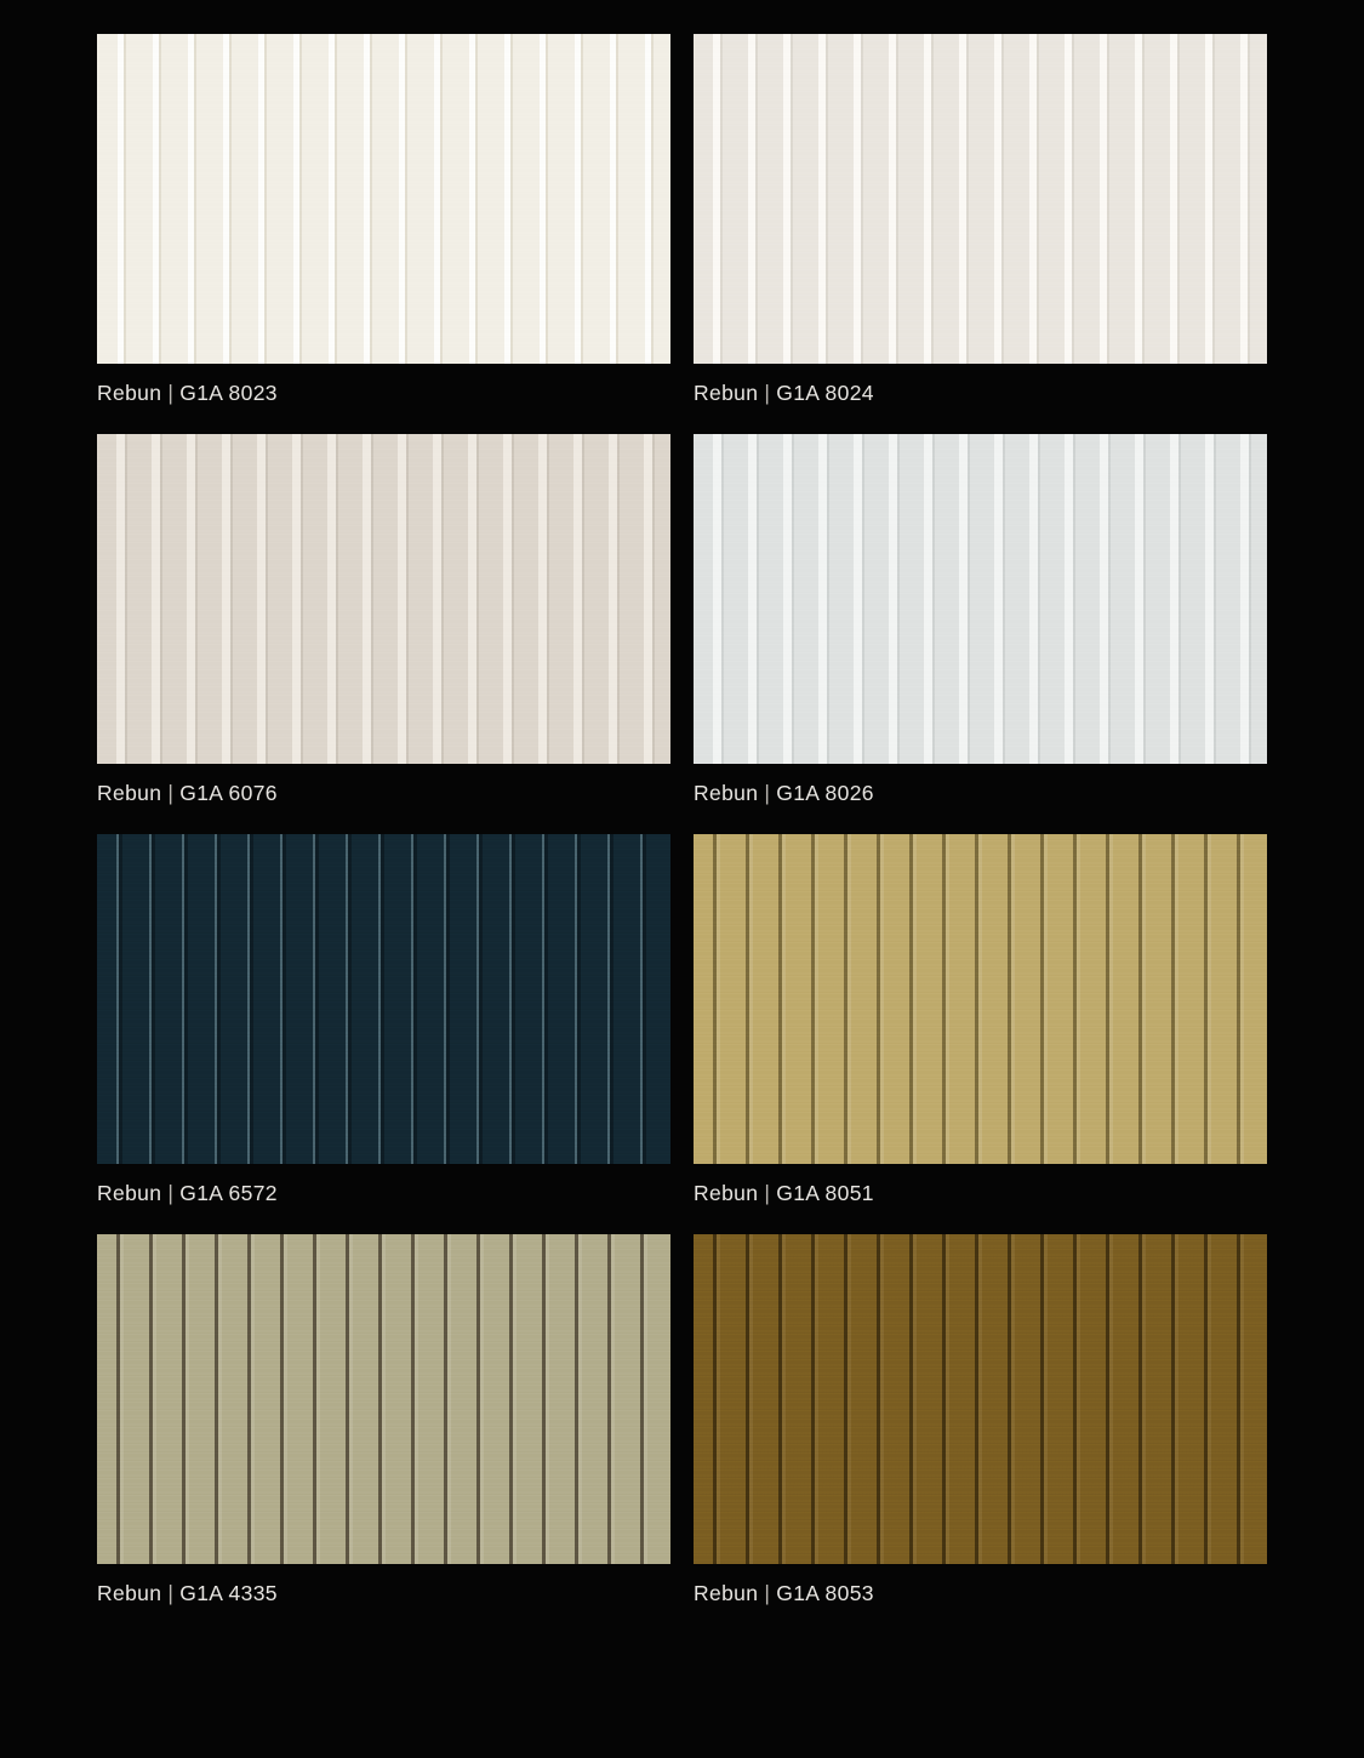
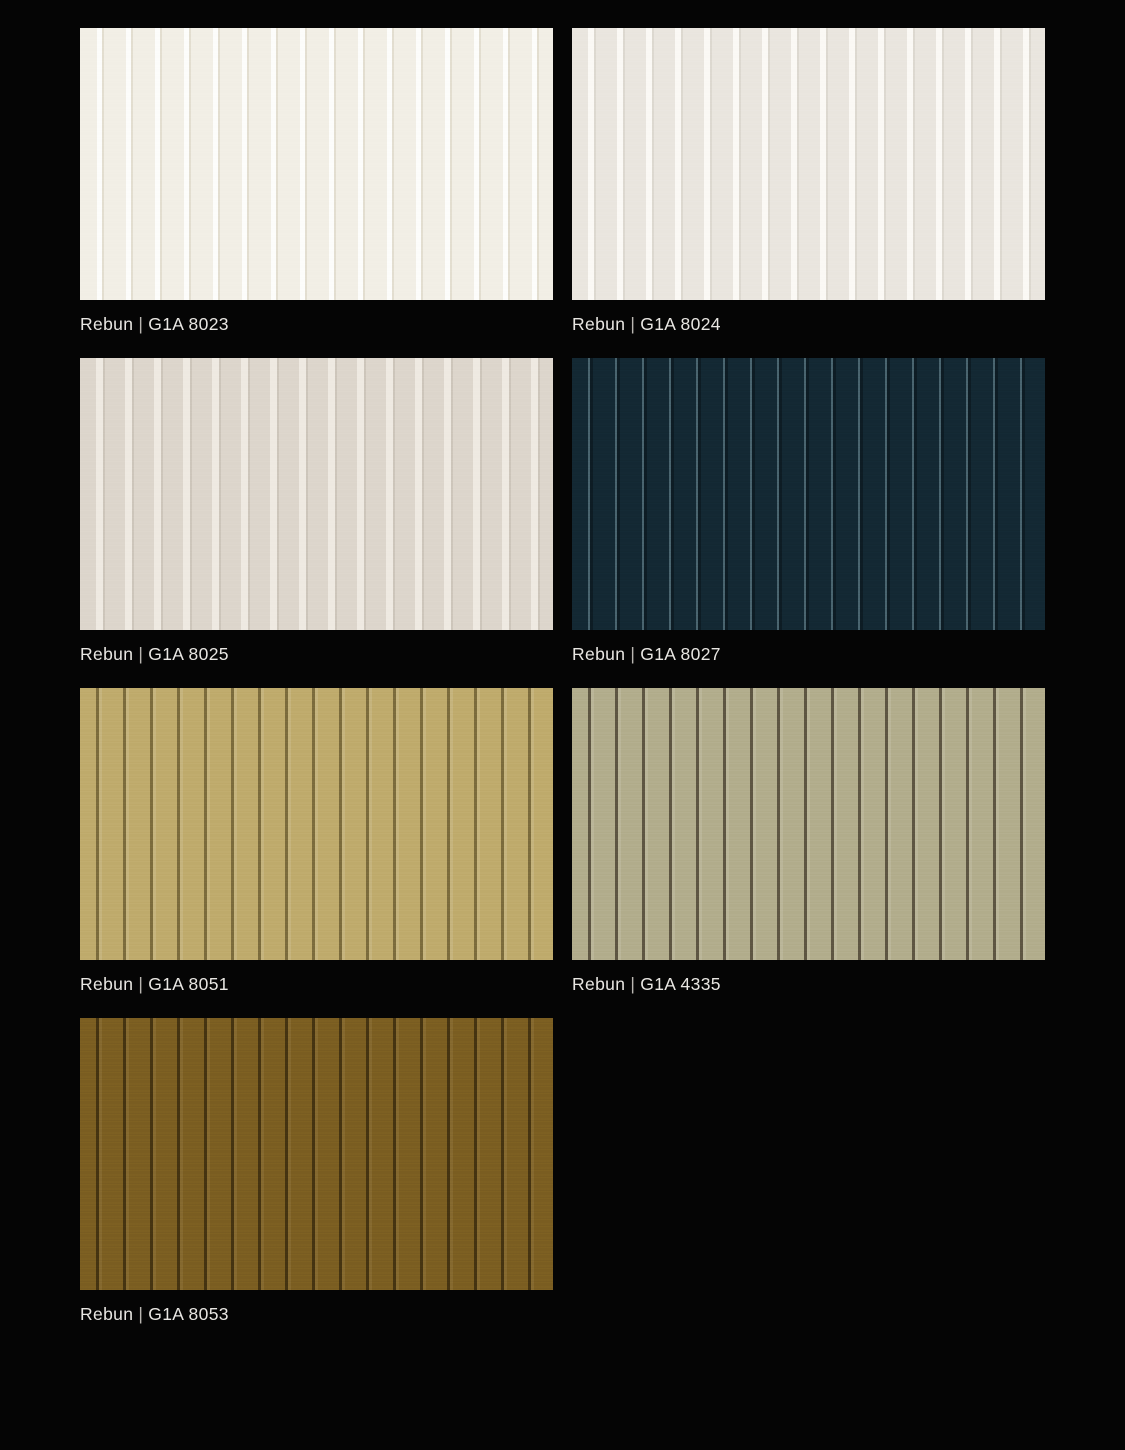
  Rebun | G1A 8023
  Rebun | G1A 8024
- Rebun | G1A 6076
+ Rebun | G1A 8025
- Rebun | G1A 8026
- Rebun | G1A 6572
+ Rebun | G1A 8027
  Rebun | G1A 8051
  Rebun | G1A 4335
  Rebun | G1A 8053
